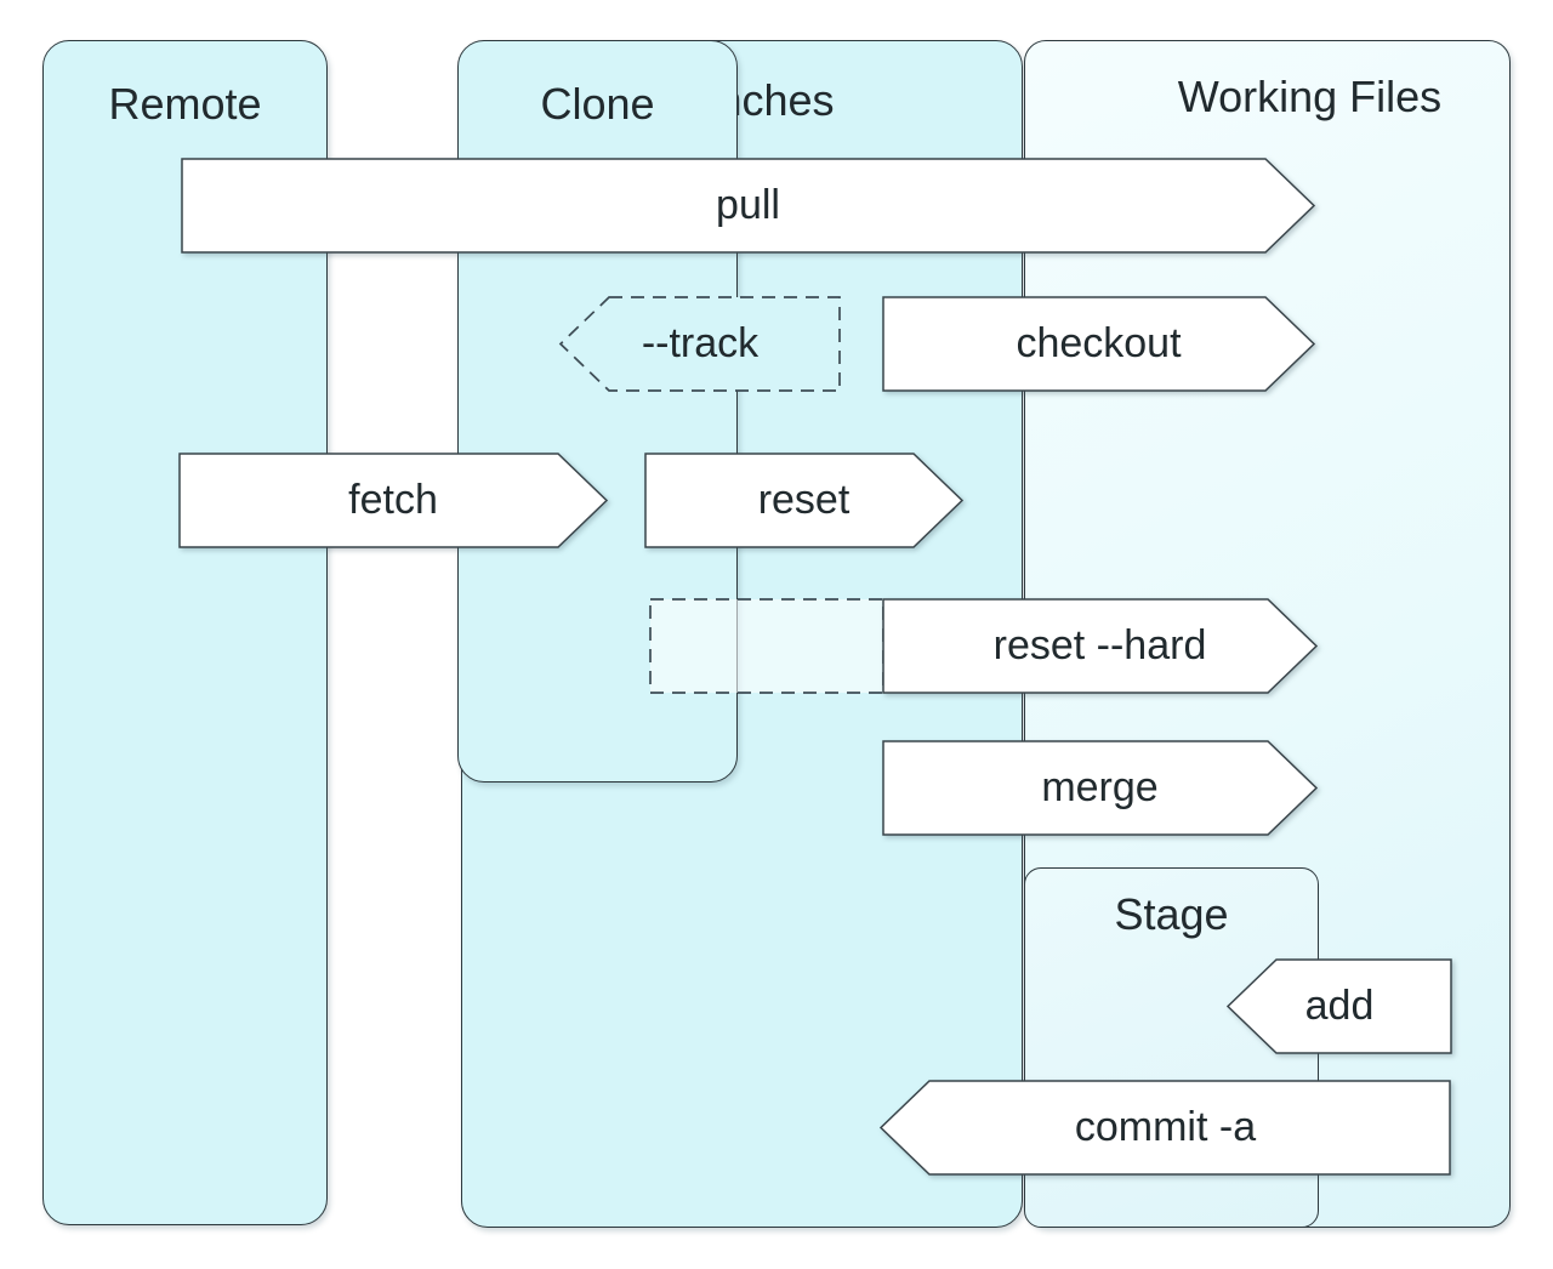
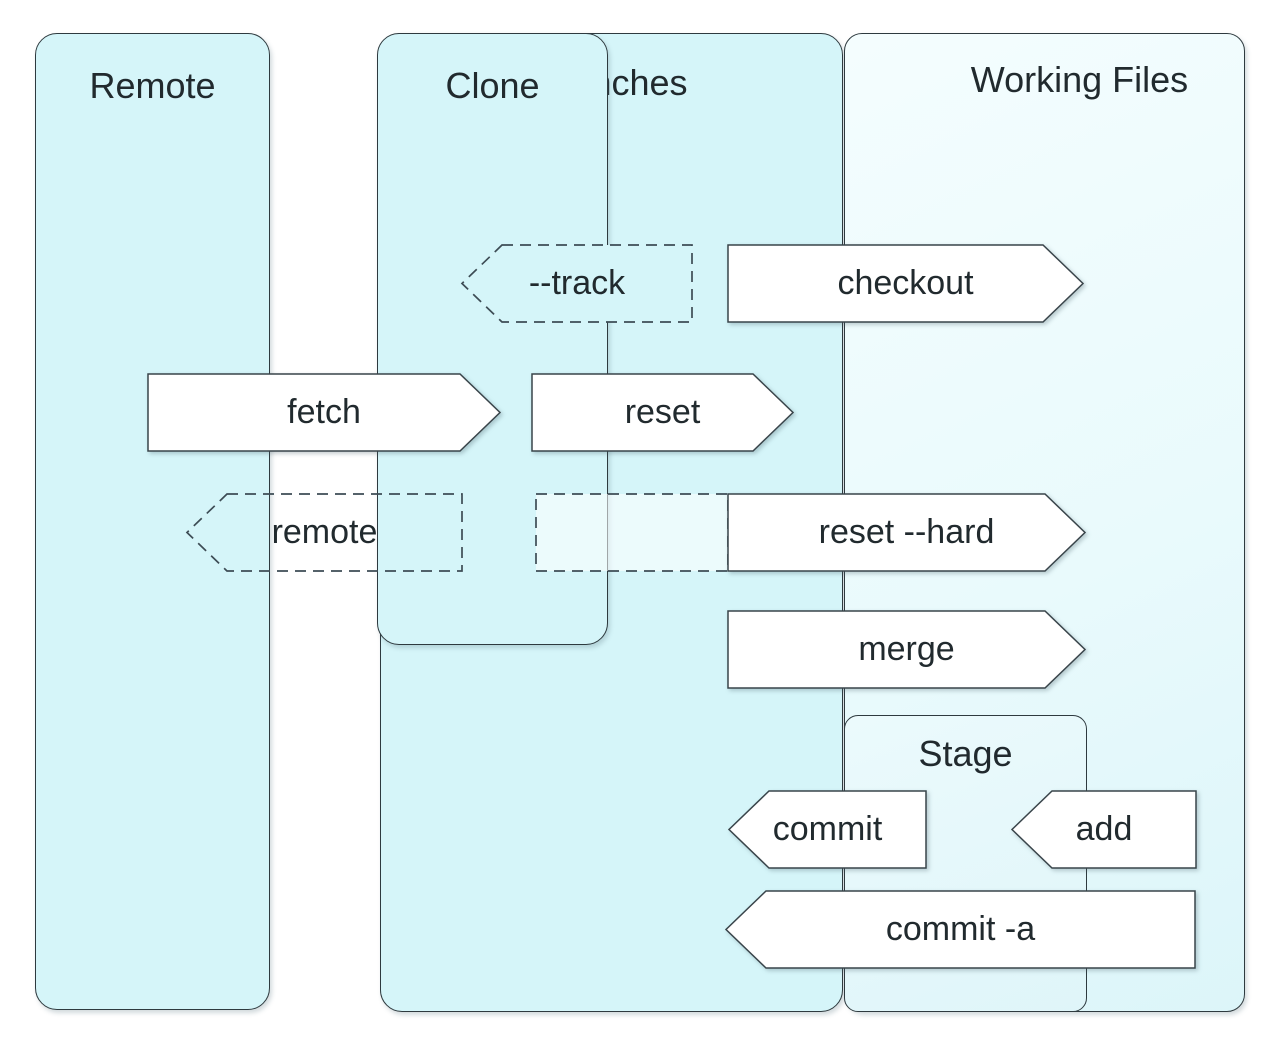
  Clone
  Remote
  Working Files
  Stage
- pull
  checkout
  fetch
  reset
  reset --hard
  merge
+ commit
  add
  commit -a
  --track
+ remote
